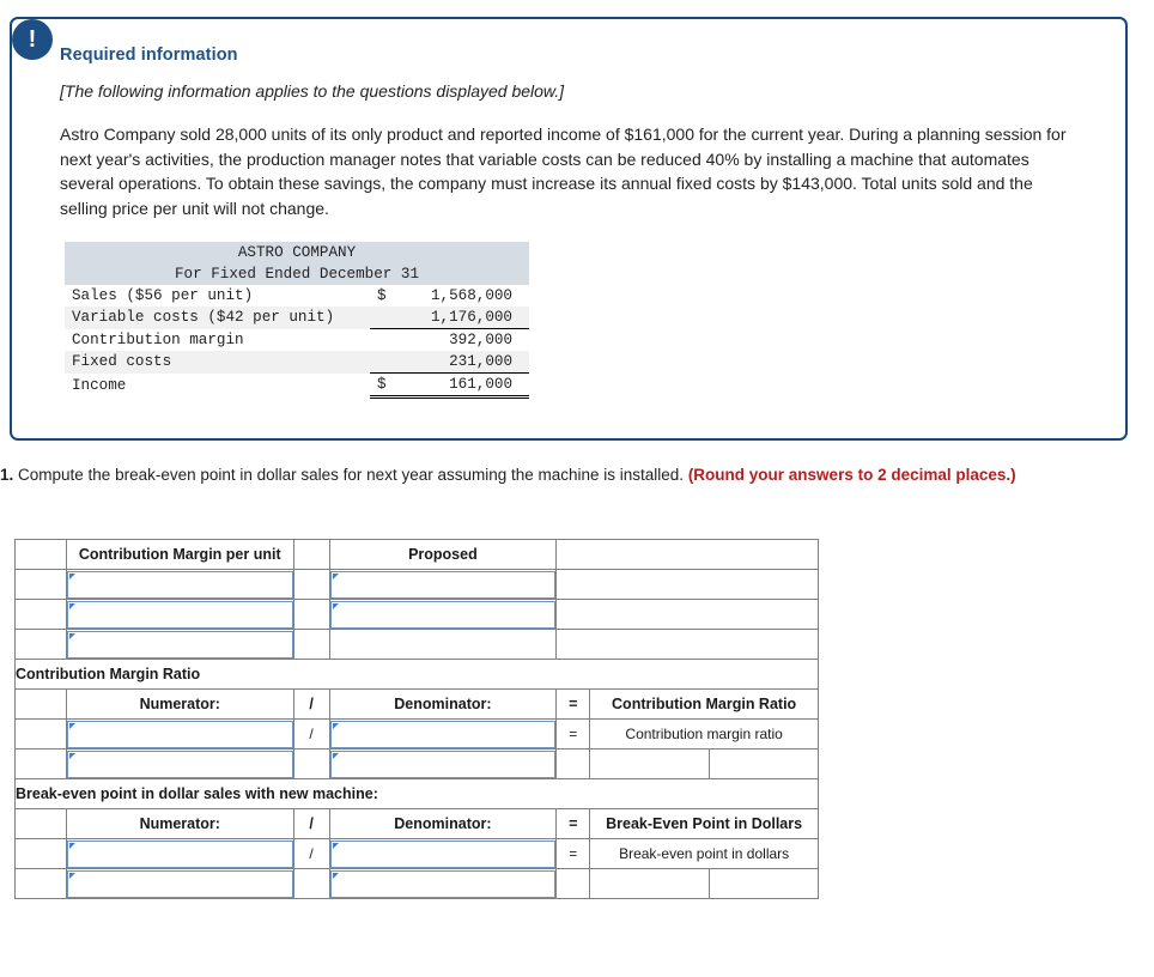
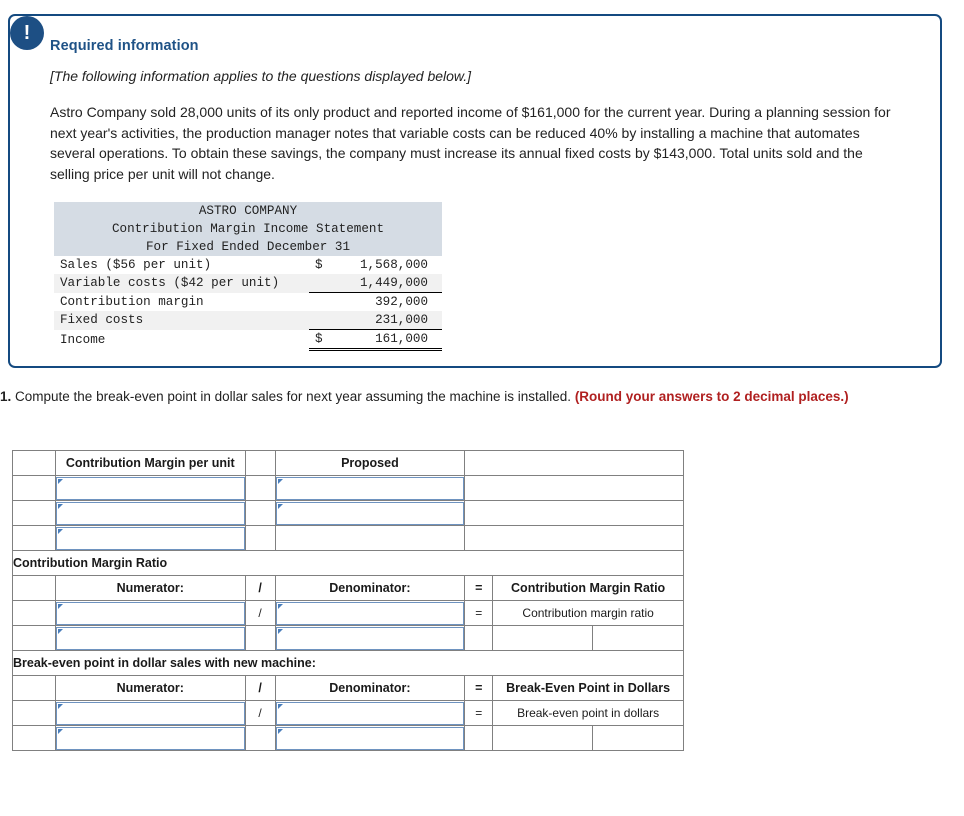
  !
  Required information
  [The following information applies to the questions displayed below.]
  Astro Company sold 28,000 units of its only product and reported income of $161,000 for the current year. During a planning session for next year's activities, the production manager notes that variable costs can be reduced 40% by installing a machine that automates several operations. To obtain these savings, the company must increase its annual fixed costs by $143,000. Total units sold and the selling price per unit will not change.
  ASTRO COMPANY
+ Contribution Margin Income Statement
  For Fixed Ended December 31
  Sales ($56 per unit)	$ 1,568,000
- Variable costs ($42 per unit)	1,176,000
+ Variable costs ($42 per unit)	1,449,000
  Contribution margin	392,000
  Fixed costs	231,000
  Income	$ 161,000
  1. Compute the break-even point in dollar sales for next year assuming the machine is installed. (Round your answers to 2 decimal places.)
  	Contribution Margin per unit		Proposed
  Contribution Margin Ratio
  	Numerator:	/	Denominator:	=	Contribution Margin Ratio
  		/		=	Contribution margin ratio
  Break-even point in dollar sales with new machine:
  	Numerator:	/	Denominator:	=	Break-Even Point in Dollars
  		/		=	Break-even point in dollars
